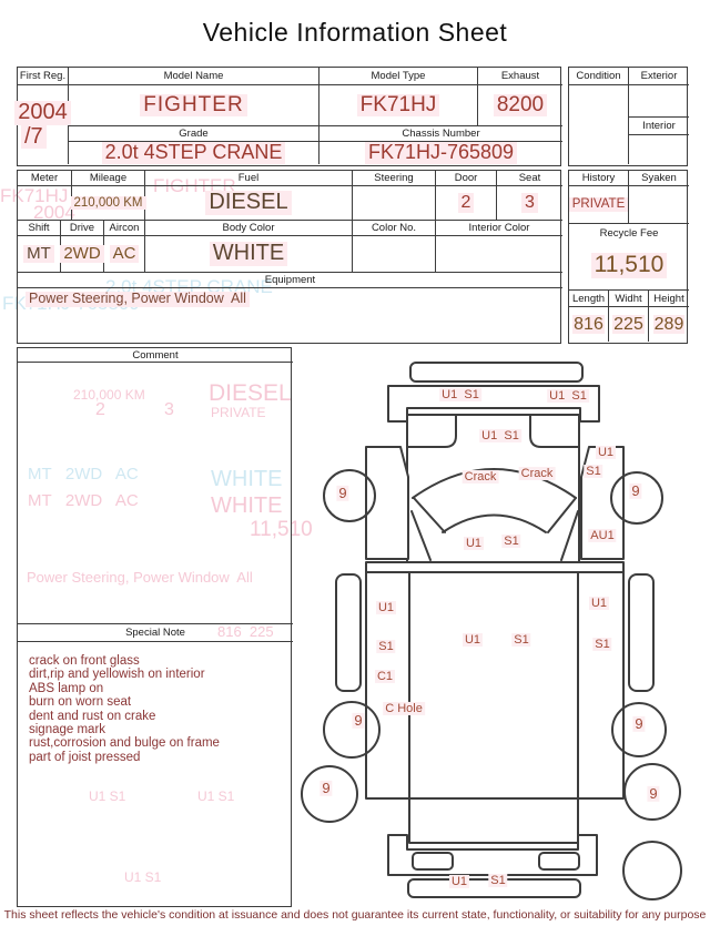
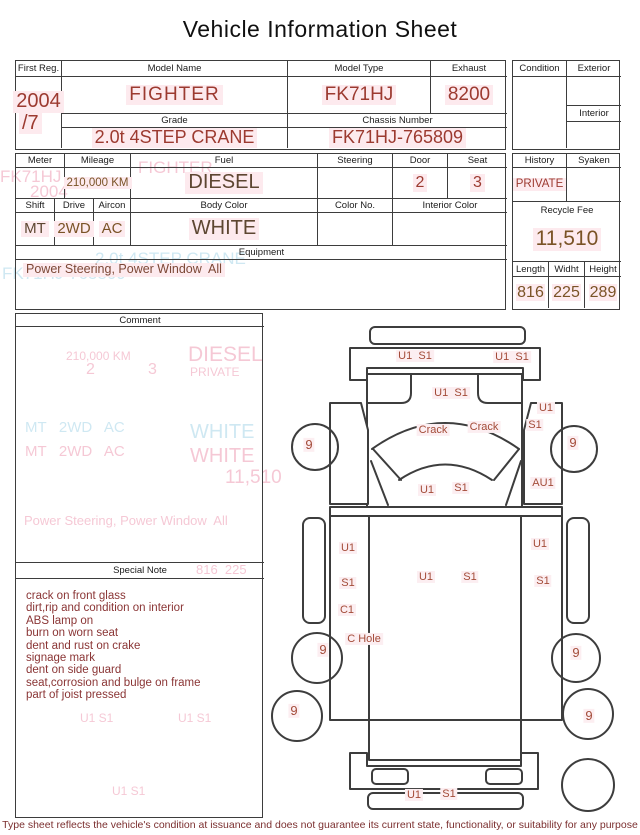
  FK71HJ
  2004
  FIGHTER
  2.0t 4STEP CRANE
  210,000 KM
  2
  3
  DIESEL
  PRIVATE
  MT 2WD AC
  WHITE
  MT 2WD AC
  WHITE
  11,510
  Power Steering, Power Window All
  816 225
  U1 S1
  U1 S1
  U1 S1
  Vehicle Information Sheet
  First Reg.
  2004
  /7
  Model Name
  FIGHTER
  Model Type
  FK71HJ
  Exhaust
  8200
  Grade
  2.0t 4STEP CRANE
  Chassis Number
  FK71HJ-765809
  Condition
  Exterior
  Interior
  Meter
  Mileage
  210,000 KM
  Fuel
  DIESEL
  Steering
  Door
  2
  Seat
  3
  Shift
  MT
  Drive
  2WD
  Aircon
  AC
  Body Color
  WHITE
  Color No.
  Interior Color
  Equipment
  Power Steering, Power Window All
  History
  PRIVATE
  Syaken
  Recycle Fee
  11,510
  Length
  Widht
  Height
  816
  225
  289
  Comment
  Special Note
  crack on front glass
- dirt,rip and yellowish on interior
+ dirt,rip and condition on interior
  ABS lamp on
  burn on worn seat
  dent and rust on crake
  signage mark
+ dent on side guard
- rust,corrosion and bulge on frame
+ seat,corrosion and bulge on frame
  part of joist pressed
  U1 S1
  U1 S1
  U1 S1
  Crack
  Crack
  U1
  S1
  U1
  S1
  AU1
  U1
  S1
  C1
  C Hole
  U1
  S1
  U1
  S1
  U1
  S1
  9
  9
  9
  9
  9
  9
- This sheet reflects the vehicle's condition at issuance and does not guarantee its current state, functionality, or suitability for any purpose
+ Type sheet reflects the vehicle's condition at issuance and does not guarantee its current state, functionality, or suitability for any purpose
